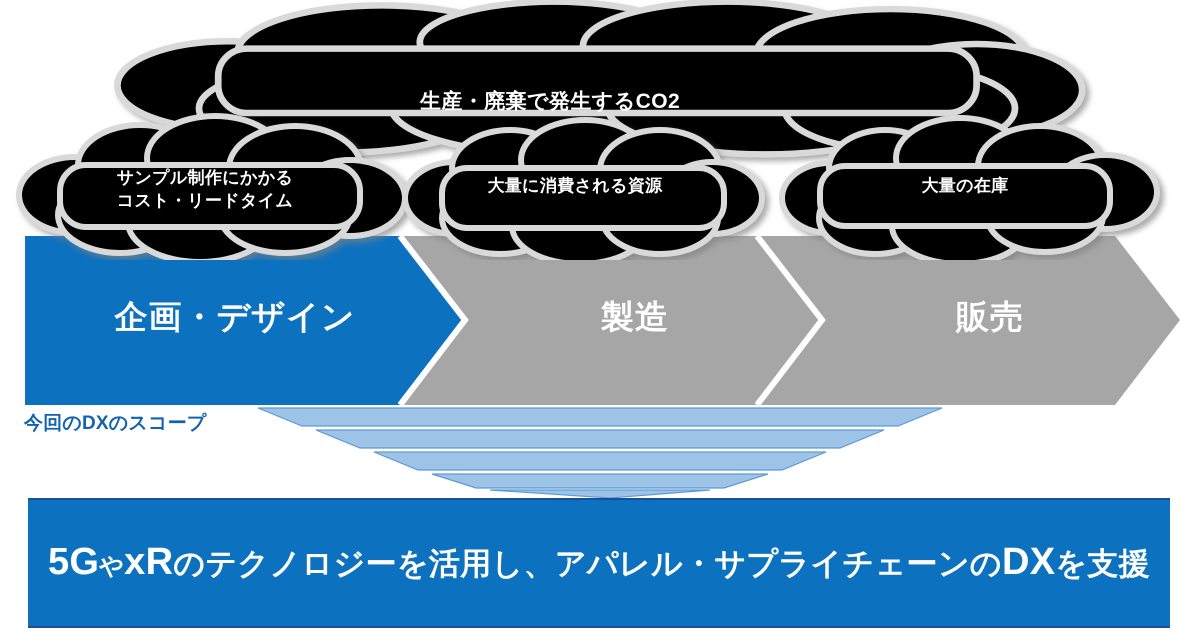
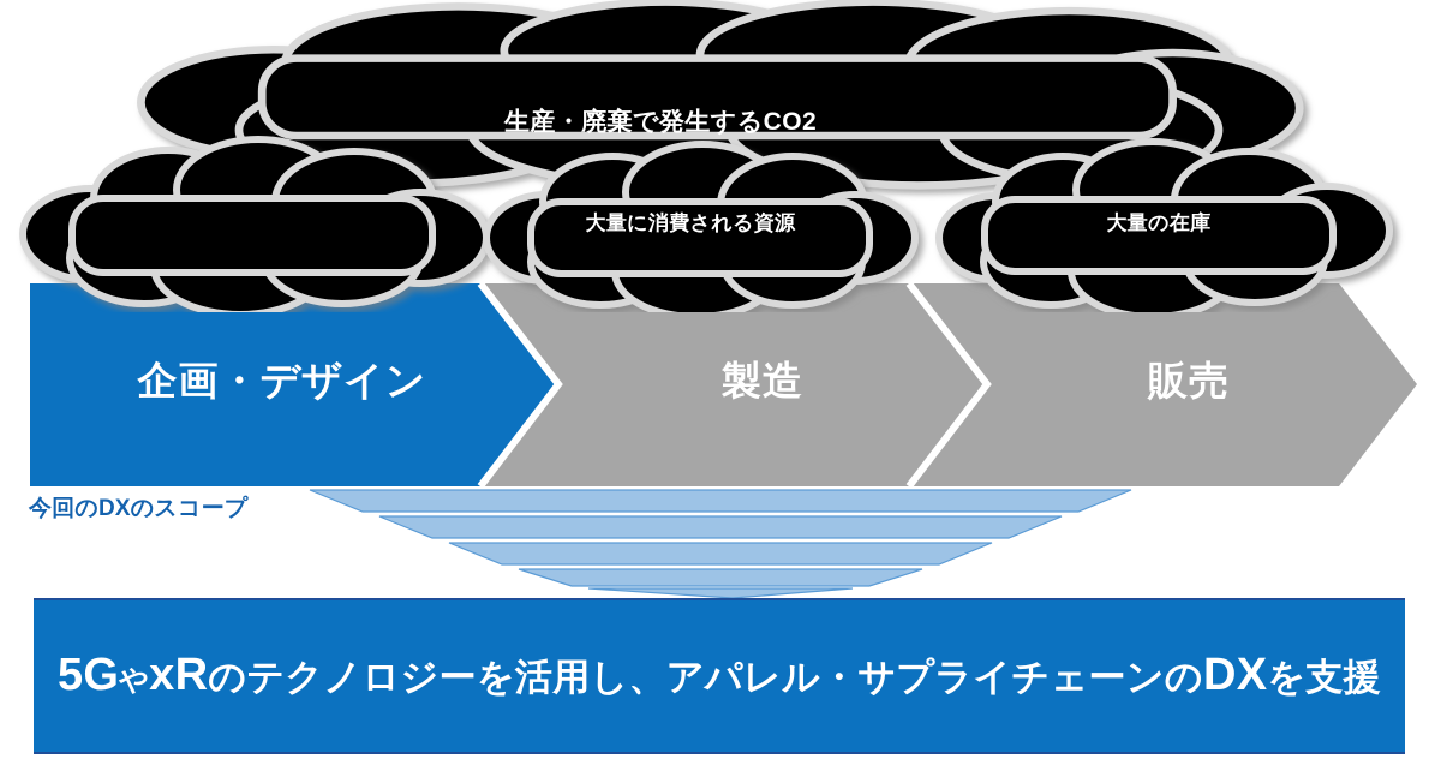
  企画・デザイン
  製造
  販売
  今回のDXのスコープ
  生産・廃棄で発生するCO2
- サンプル制作にかかる
- コスト・リードタイム
  大量に消費される資源
  大量の在庫
  5GやxRのテクノロジーを活用し、アパレル・サプライチェーンのDXを支援
